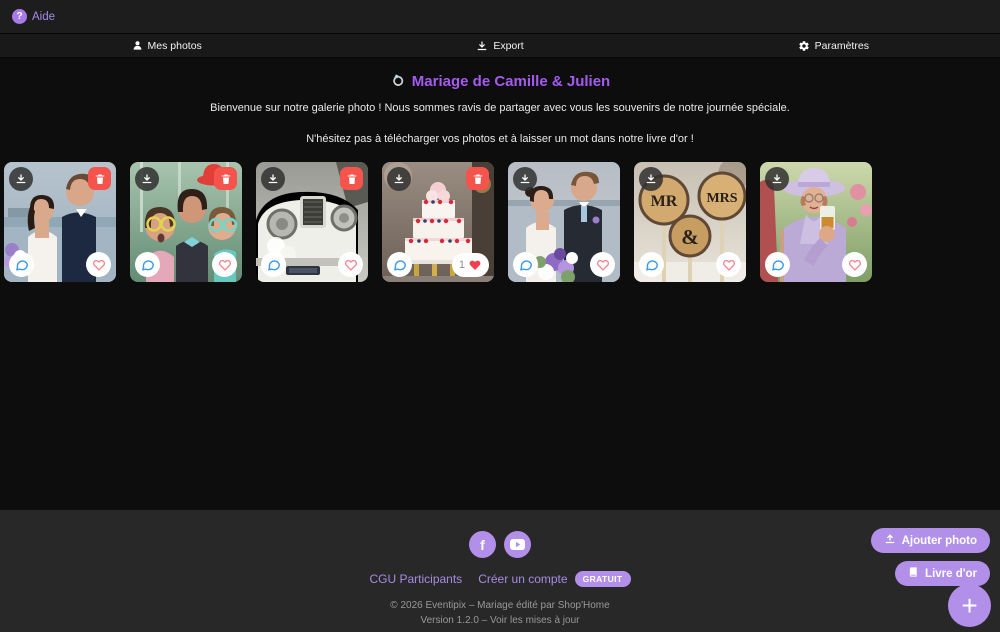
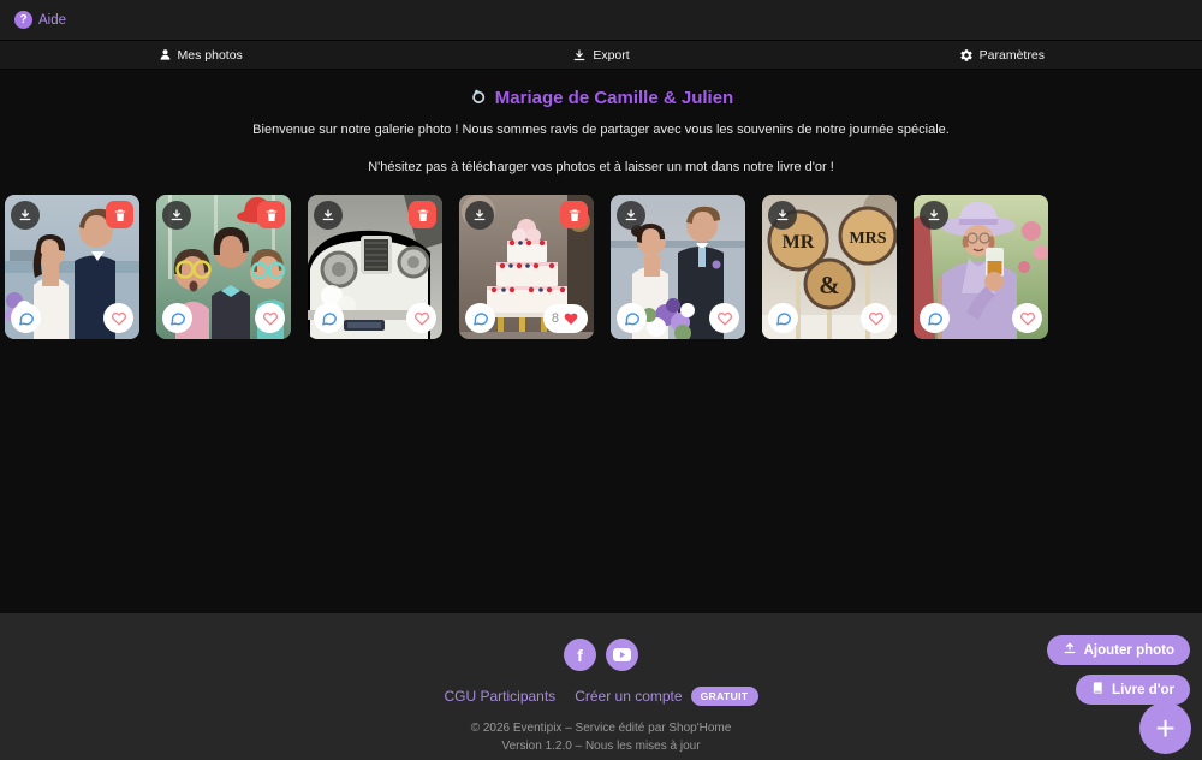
  ?
  Aide
  Mes photos
  Export
  Paramètres
  Mariage de Camille & Julien
  Bienvenue sur notre galerie photo ! Nous sommes ravis de partager avec vous les souvenirs de notre journée spéciale.
  N'hésitez pas à télécharger vos photos et à laisser un mot dans notre livre d'or !
- 1
+ 8
  MR
  &
  MRS
  f
  CGU Participants
  Créer un compte
  GRATUIT
- © 2026 Eventipix – Mariage édité par Shop'Home
+ © 2026 Eventipix – Service édité par Shop'Home
- Version 1.2.0 – Voir les mises à jour
+ Version 1.2.0 – Nous les mises à jour
  Ajouter photo
  Livre d'or
  +
